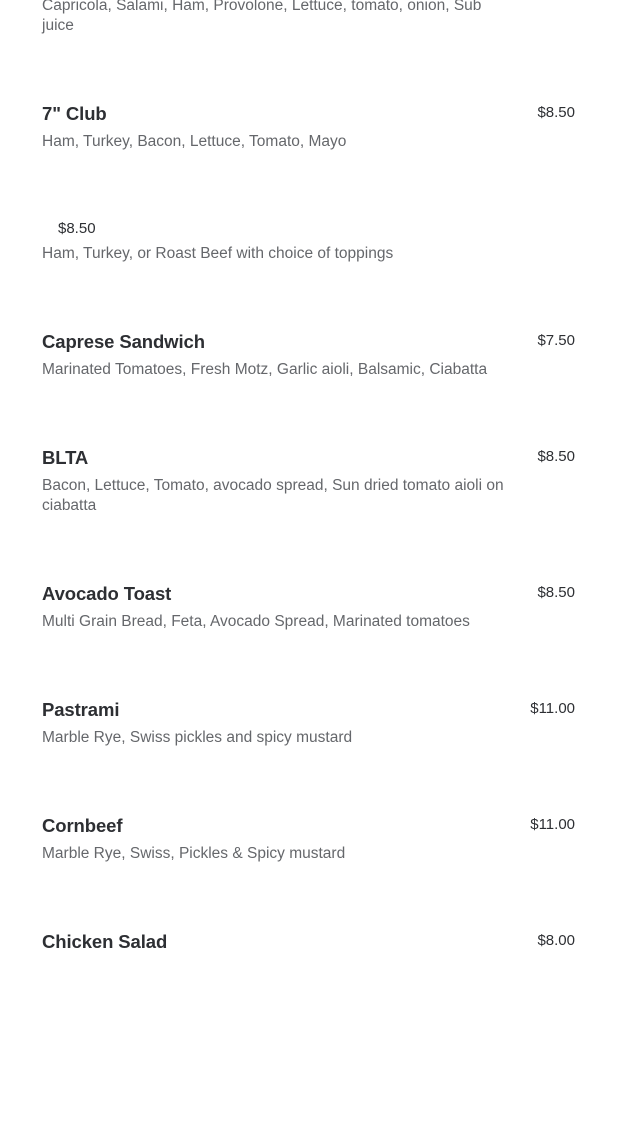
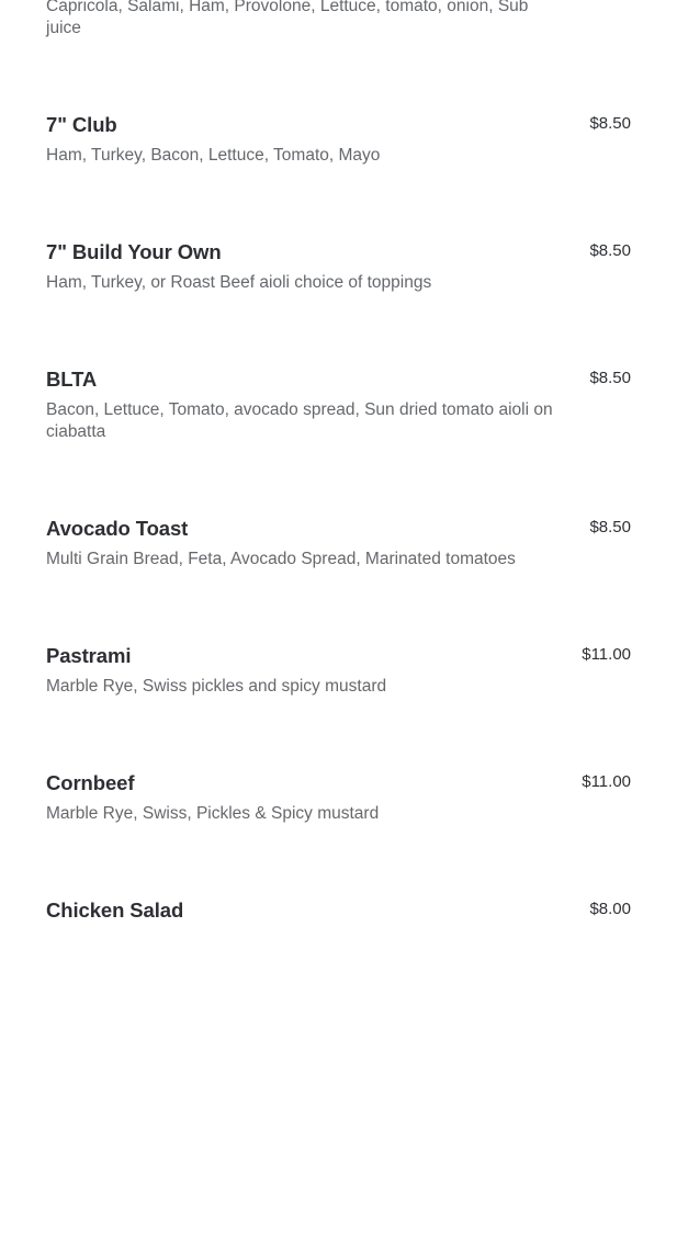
  Capricola, Salami, Ham, Provolone, Lettuce, tomato, onion, Sub
  juice
  7" Club
  $8.50
  Ham, Turkey, Bacon, Lettuce, Tomato, Mayo
+ 7" Build Your Own
  $8.50
- Ham, Turkey, or Roast Beef with choice of toppings
+ Ham, Turkey, or Roast Beef aioli choice of toppings
- Caprese Sandwich
- $7.50
- Marinated Tomatoes, Fresh Motz, Garlic aioli, Balsamic, Ciabatta
  BLTA
  $8.50
  Bacon, Lettuce, Tomato, avocado spread, Sun dried tomato aioli on
  ciabatta
  Avocado Toast
  $8.50
  Multi Grain Bread, Feta, Avocado Spread, Marinated tomatoes
  Pastrami
  $11.00
  Marble Rye, Swiss pickles and spicy mustard
  Cornbeef
  $11.00
  Marble Rye, Swiss, Pickles & Spicy mustard
  Chicken Salad
  $8.00
